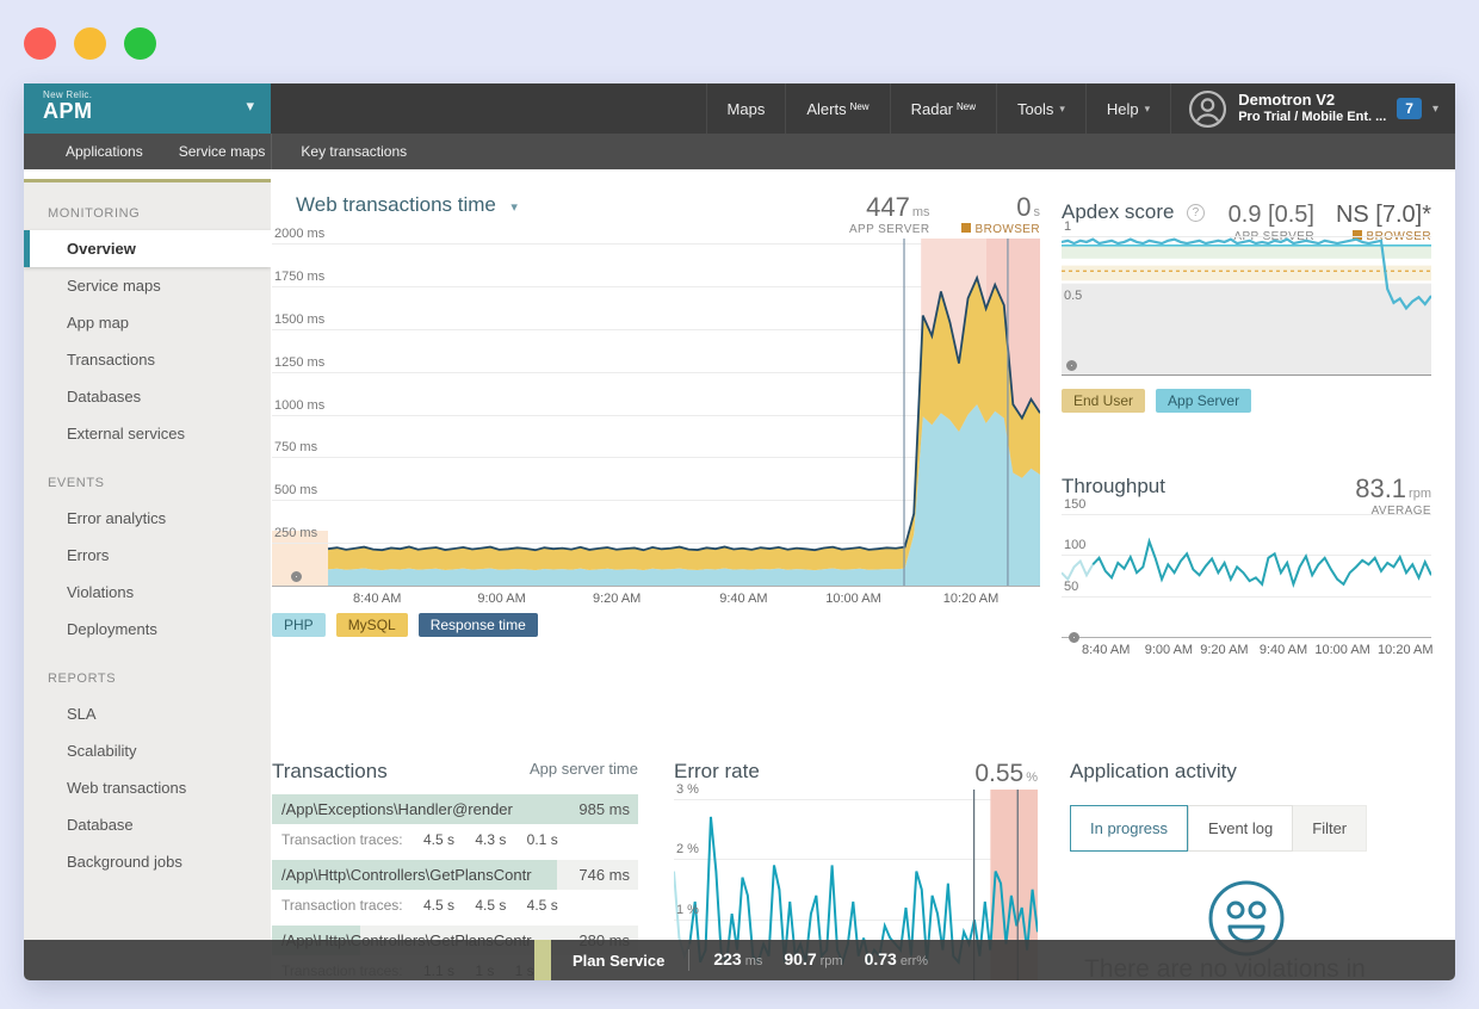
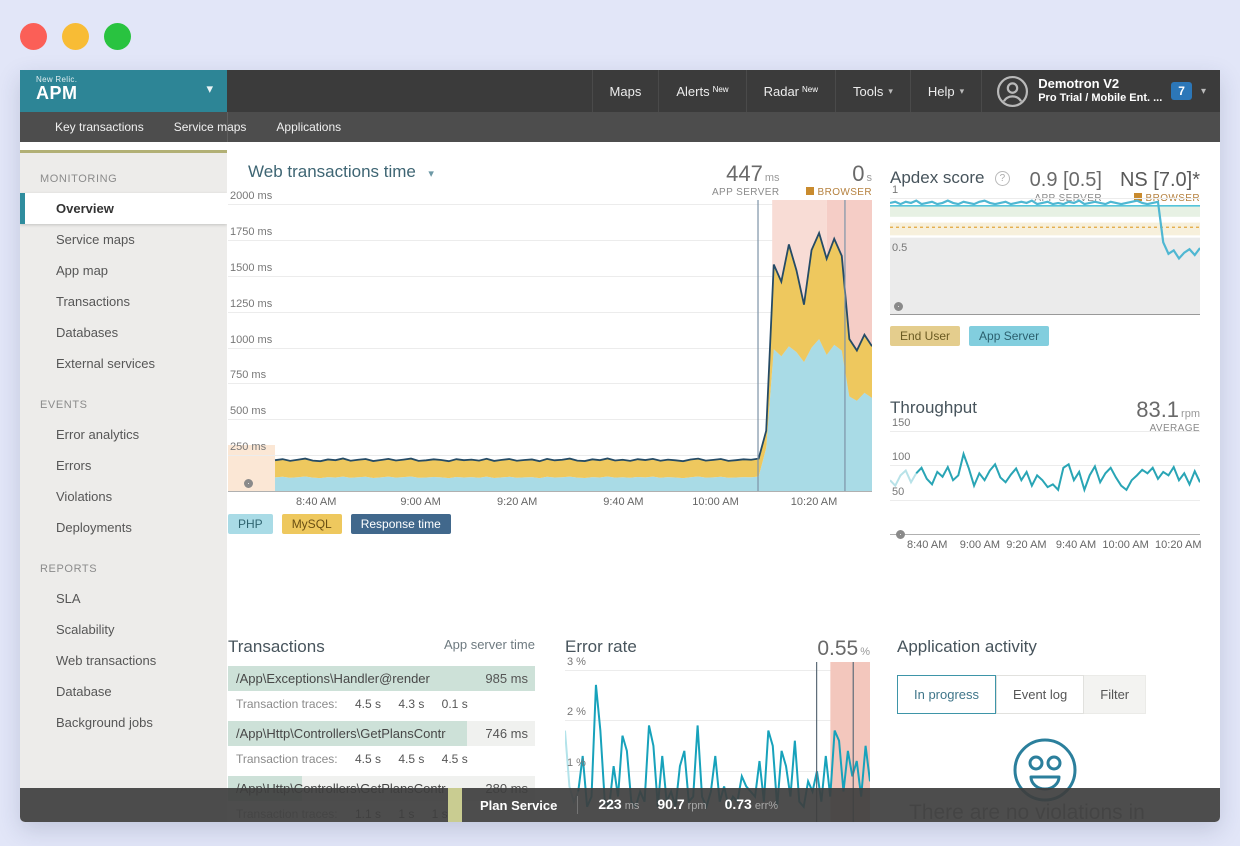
  New Relic.
  APM
  ▾
  Maps
  Alerts
  New
  Radar
  New
  Tools
  ▾
  Help
  ▾
  Demotron V2
  Pro Trial / Mobile Ent. ...
  7
  ▾
- Applications
+ Key transactions
  Service maps
- Key transactions
+ Applications
  MONITORING
  Overview
  Service maps
  App map
  Transactions
  Databases
  External services
  EVENTS
  Error analytics
  Errors
  Violations
  Deployments
  REPORTS
  SLA
  Scalability
  Web transactions
  Database
  Background jobs
  Web transactions time ▾
  447 ms
  APP SERVER
  0 s
  BROWSER
  2000 ms
  1750 ms
  1500 ms
  1250 ms
  1000 ms
  750 ms
  500 ms
  250 ms
  8:40 AM
  9:00 AM
  9:20 AM
  9:40 AM
  10:00 AM
  10:20 AM
  PHP
  MySQL
  Response time
  Apdex score ?
  0.9 [0.5]
  NS [7.0]*
  1
  0.5
  End User
  App Server
  Throughput
  83.1 rpm
  AVERAGE
  150
  100
  50
  8:40 AM
  9:00 AM
  9:20 AM
  9:40 AM
  10:00 AM
  10:20 AM
  Transactions
  App server time
  /App\Exceptions\Handler@render
  985 ms
  Transaction traces: 4.5 s 4.3 s 0.1 s
  /App\Http\Controllers\GetPlansContr
  746 ms
  Transaction traces: 4.5 s 4.5 s 4.5 s
  Error rate
  0.55 %
  3 %
  2 %
  1 %
  Application activity
  In progress
  Event log
  Filter
  Plan Service
  223 ms
  90.7 rpm
  0.73 err%
